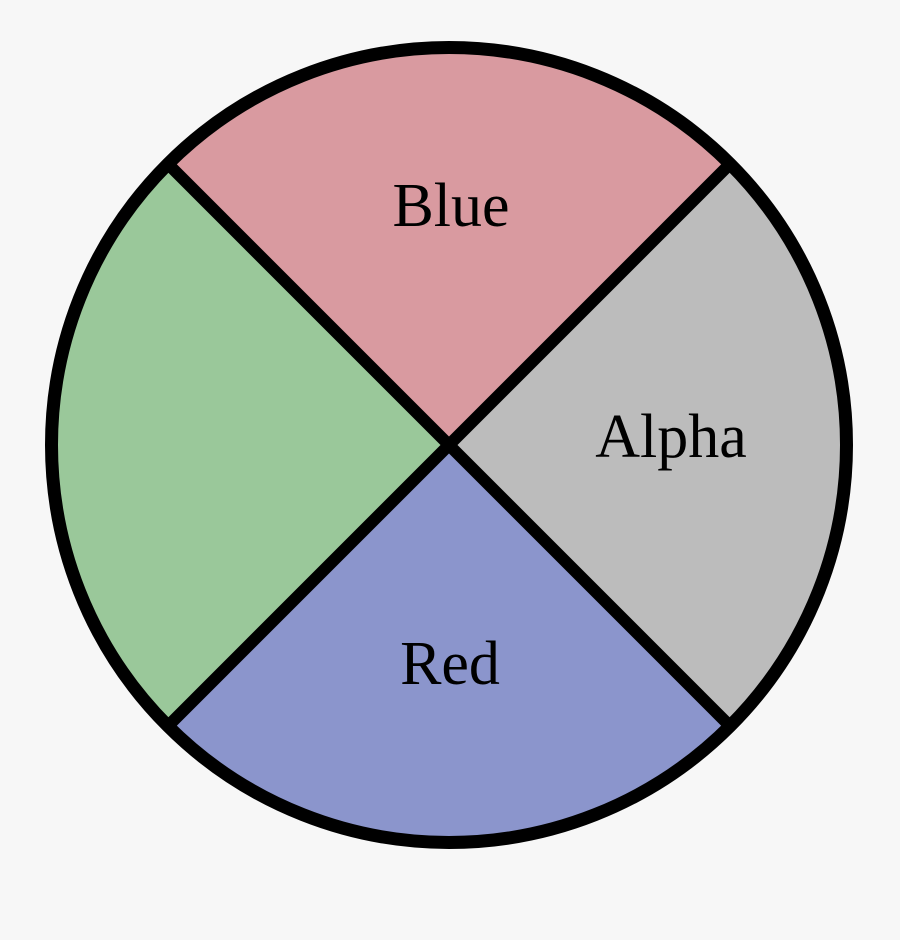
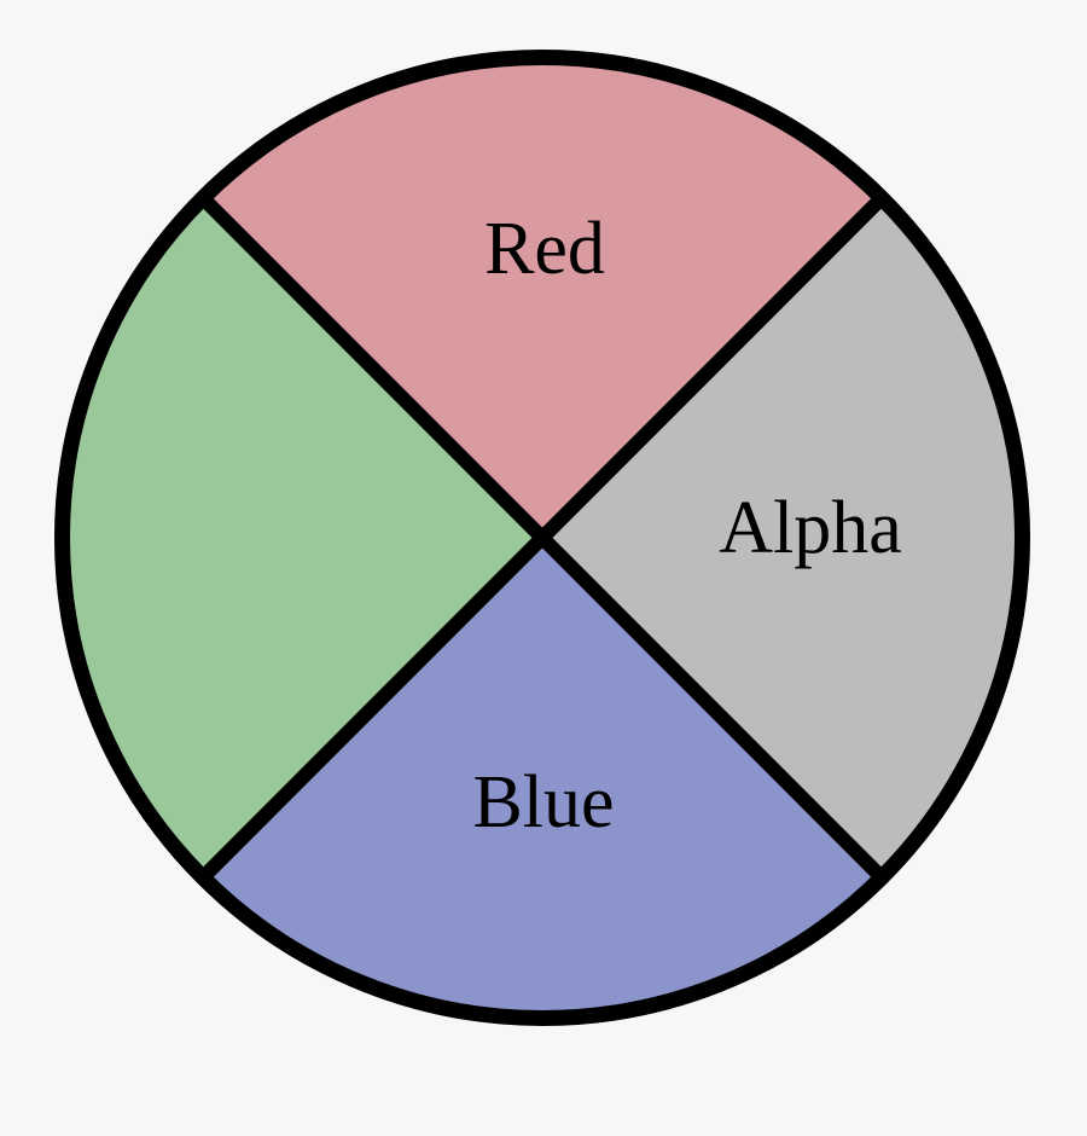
- Blue
+ Red
  Alpha
- Red
+ Blue
